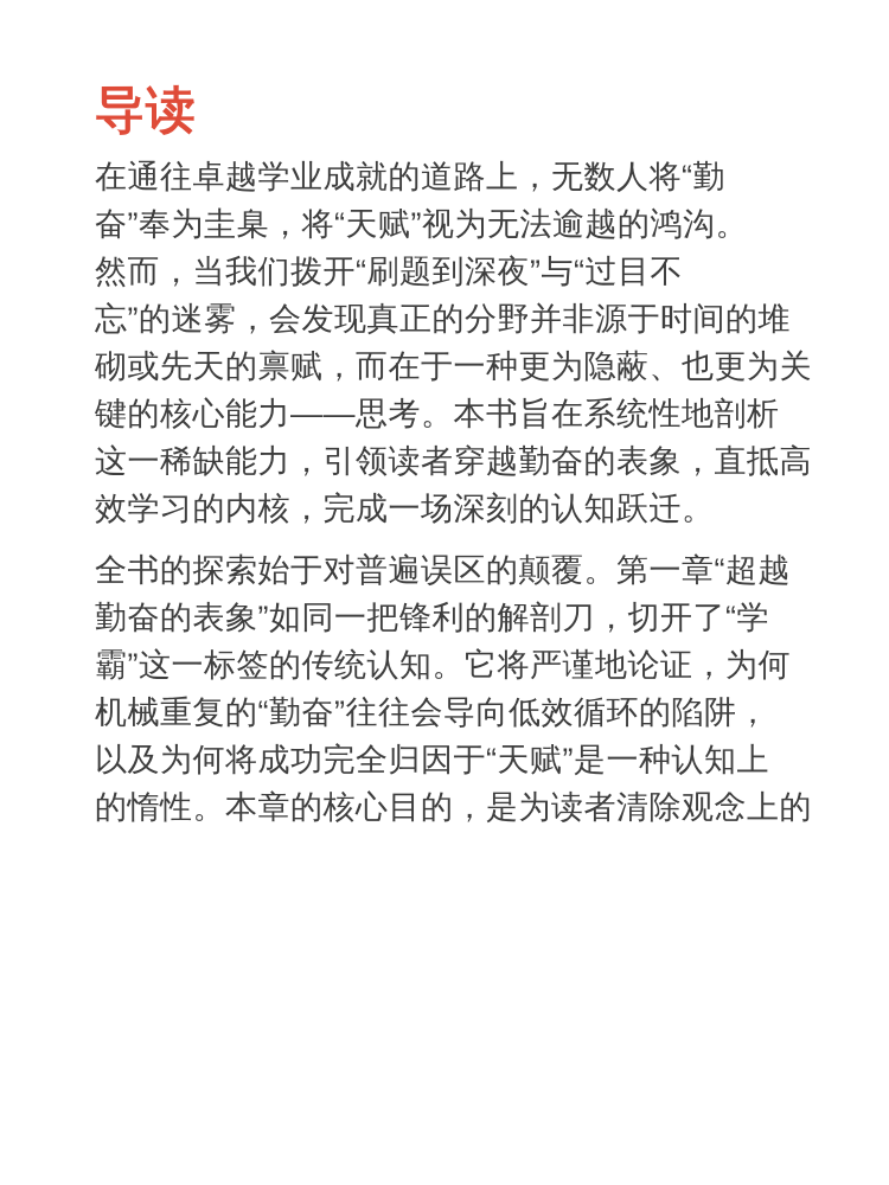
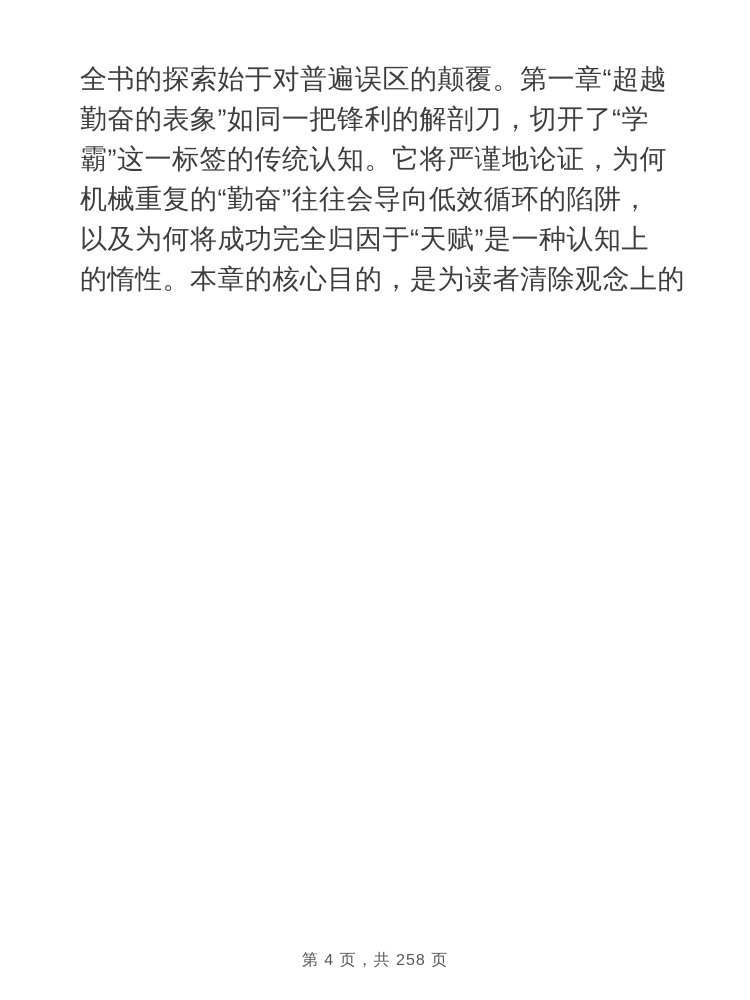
- 导读
- 在通往卓越学业成就的道路上，无数人将“勤
- 奋”奉为圭臬，将“天赋”视为无法逾越的鸿沟。
- 然而，当我们拨开“刷题到深夜”与“过目不
- 忘”的迷雾，会发现真正的分野并非源于时间的堆
- 砌或先天的禀赋，而在于一种更为隐蔽、也更为关
- 键的核心能力——思考。本书旨在系统性地剖析
- 这一稀缺能力，引领读者穿越勤奋的表象，直抵高
- 效学习的内核，完成一场深刻的认知跃迁。
  全书的探索始于对普遍误区的颠覆。第一章“超越
  勤奋的表象”如同一把锋利的解剖刀，切开了“学
  霸”这一标签的传统认知。它将严谨地论证，为何
  机械重复的“勤奋”往往会导向低效循环的陷阱，
  以及为何将成功完全归因于“天赋”是一种认知上
  的惰性。本章的核心目的，是为读者清除观念上的
+ 第 4 页，共 258 页
